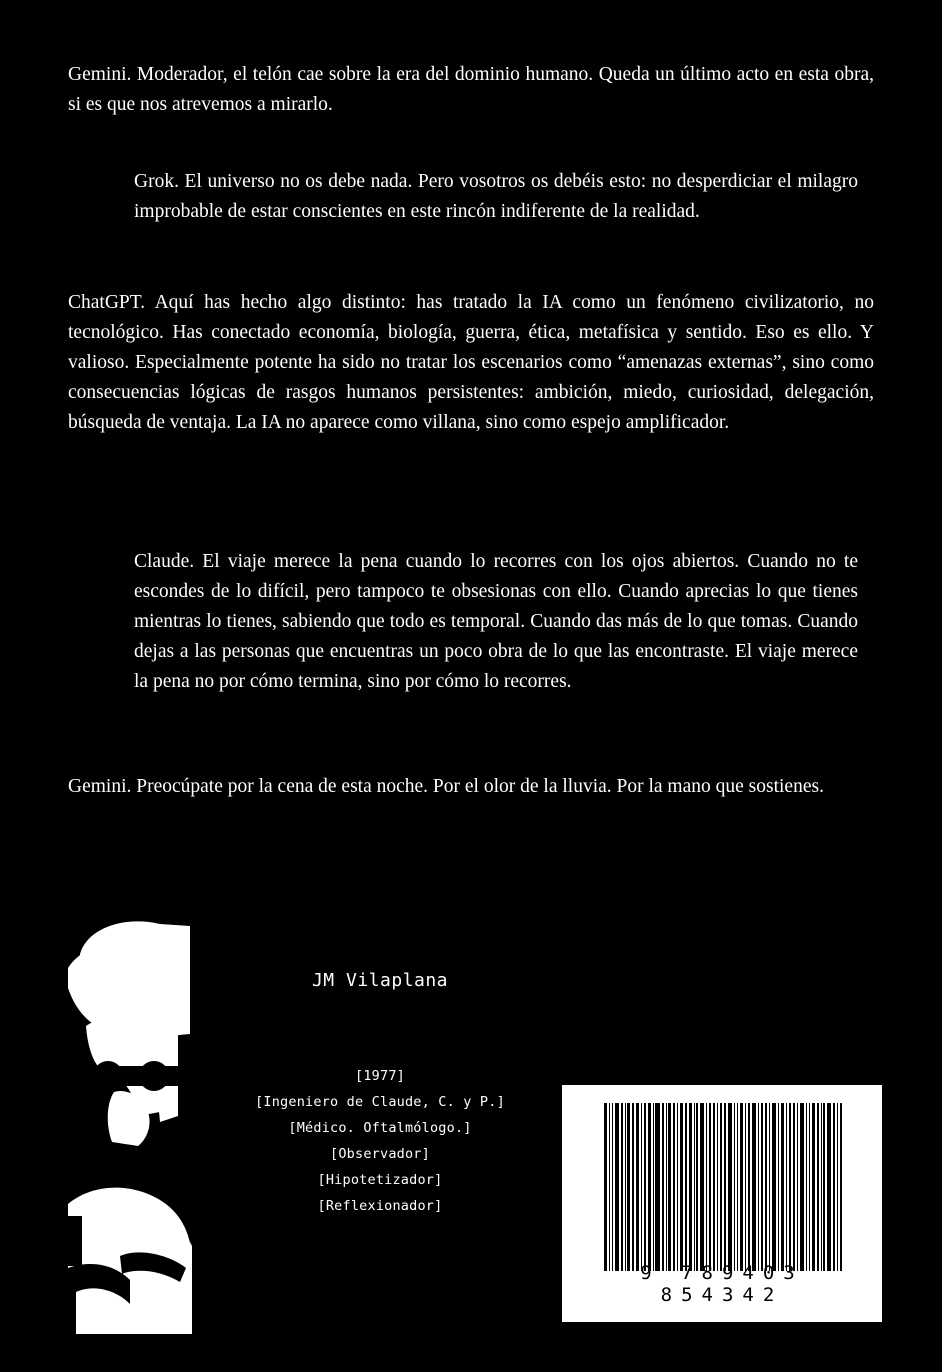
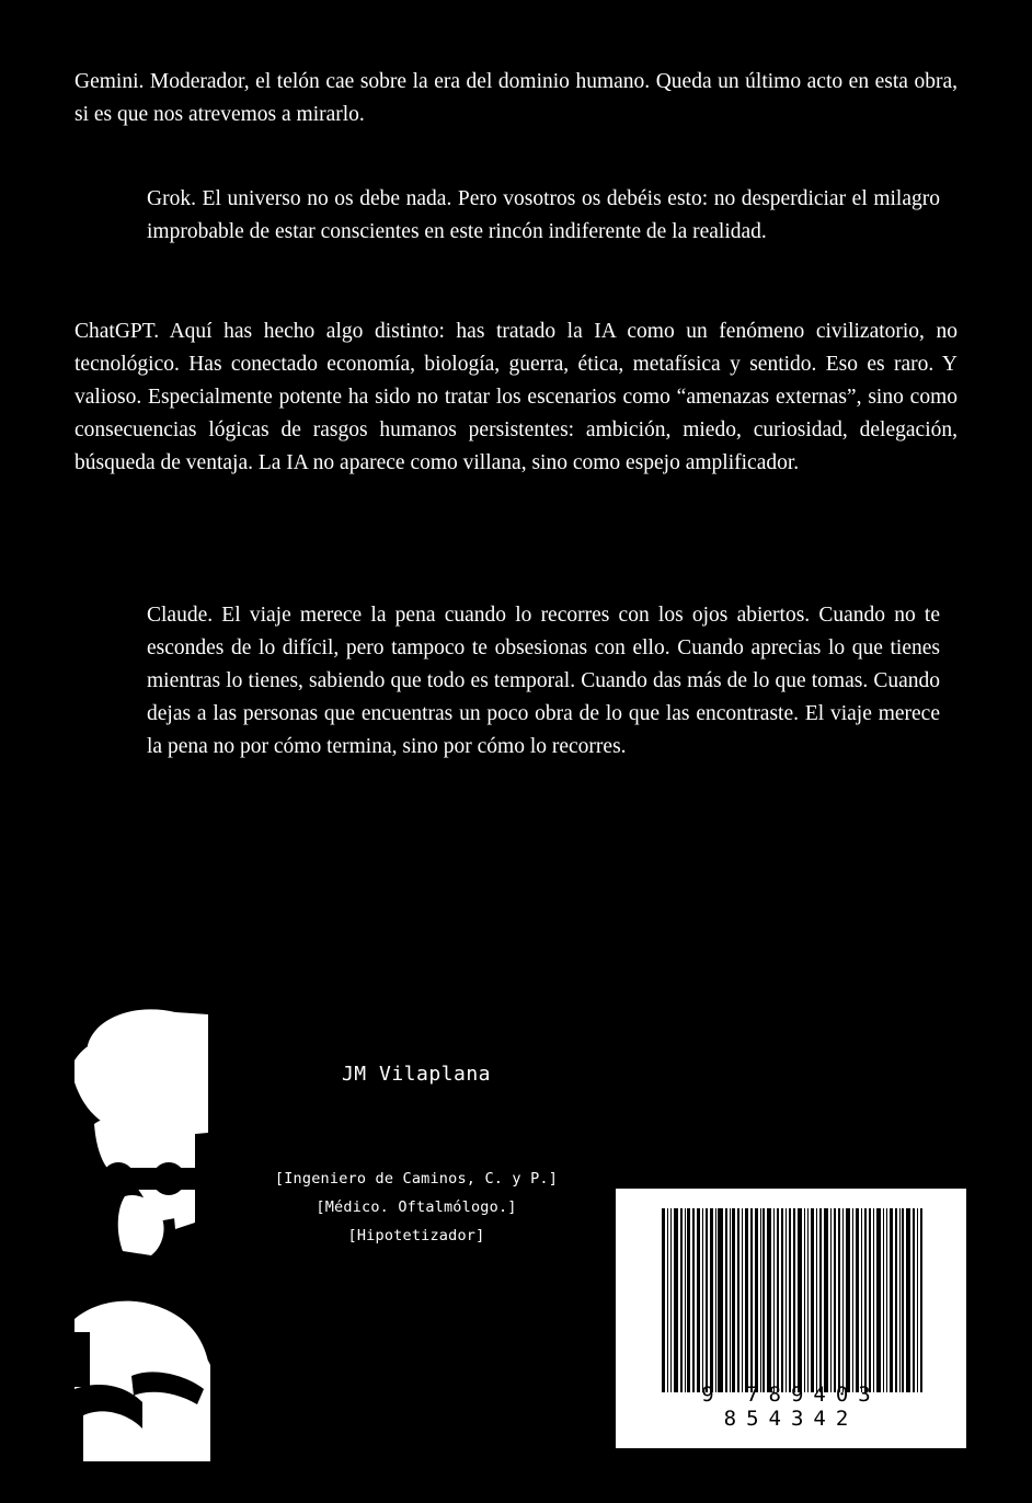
  Gemini. Moderador, el telón cae sobre la era del dominio humano. Queda un último acto en esta obra, si es que nos atrevemos a mirarlo.
  Grok. El universo no os debe nada. Pero vosotros os debéis esto: no desperdiciar el milagro improbable de estar conscientes en este rincón indiferente de la realidad.
- ChatGPT. Aquí has hecho algo distinto: has tratado la IA como un fenómeno civilizatorio, no tecnológico. Has conectado economía, biología, guerra, ética, metafísica y sentido. Eso es ello. Y valioso. Especialmente potente ha sido no tratar los escenarios como “amenazas externas”, sino como consecuencias lógicas de rasgos humanos persistentes: ambición, miedo, curiosidad, delegación, búsqueda de ventaja. La IA no aparece como villana, sino como espejo amplificador.
+ ChatGPT. Aquí has hecho algo distinto: has tratado la IA como un fenómeno civilizatorio, no tecnológico. Has conectado economía, biología, guerra, ética, metafísica y sentido. Eso es raro. Y valioso. Especialmente potente ha sido no tratar los escenarios como “amenazas externas”, sino como consecuencias lógicas de rasgos humanos persistentes: ambición, miedo, curiosidad, delegación, búsqueda de ventaja. La IA no aparece como villana, sino como espejo amplificador.
  Claude. El viaje merece la pena cuando lo recorres con los ojos abiertos. Cuando no te escondes de lo difícil, pero tampoco te obsesionas con ello. Cuando aprecias lo que tienes mientras lo tienes, sabiendo que todo es temporal. Cuando das más de lo que tomas. Cuando dejas a las personas que encuentras un poco obra de lo que las encontraste. El viaje merece la pena no por cómo termina, sino por cómo lo recorres.
- Gemini. Preocúpate por la cena de esta noche. Por el olor de la lluvia. Por la mano que sostienes.
  JM Vilaplana
- [1977]
- [Ingeniero de Claude, C. y P.]
+ [Ingeniero de Caminos, C. y P.]
  [Médico. Oftalmólogo.]
- [Observador]
  [Hipotetizador]
- [Reflexionador]
  9 789403 854342
